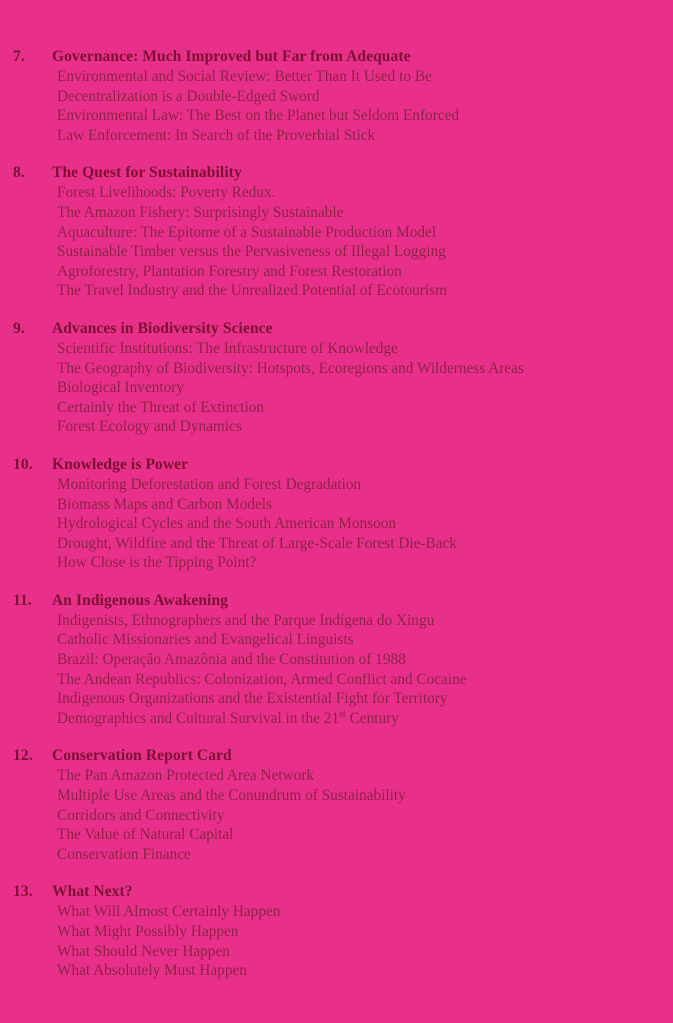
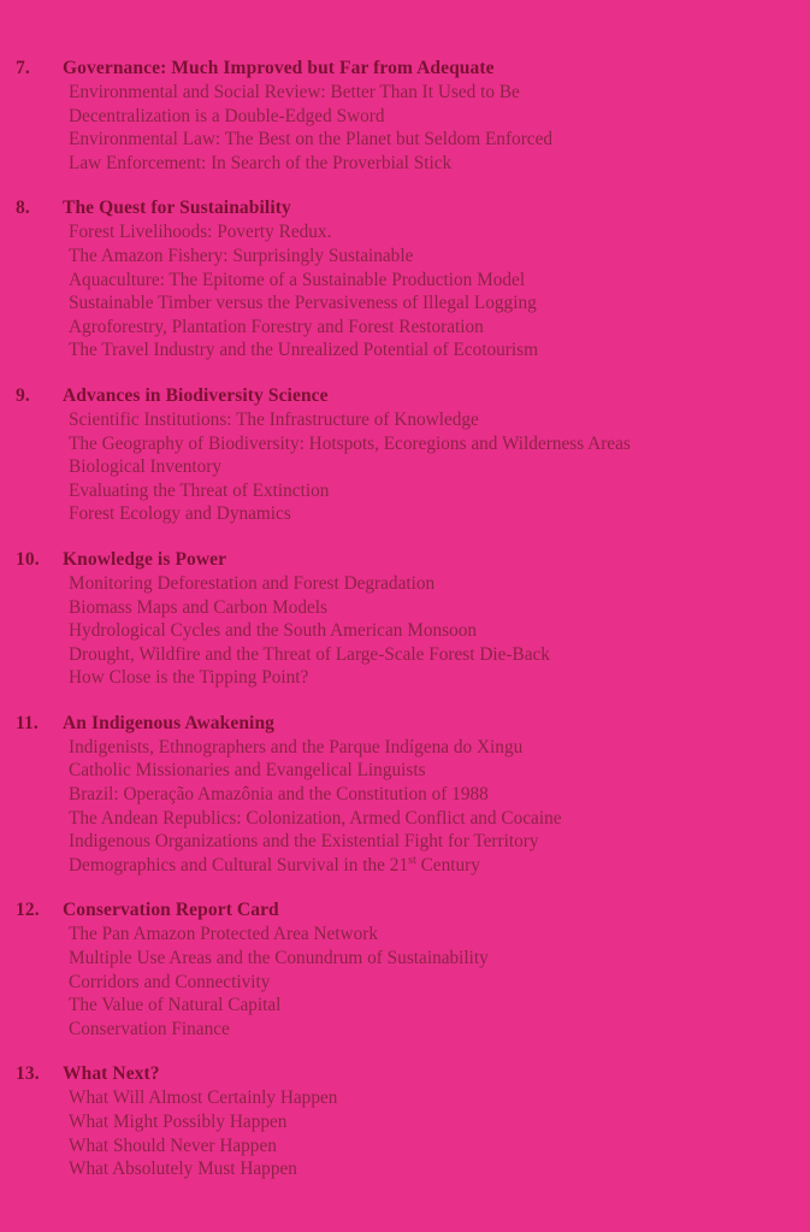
  7.
  Governance: Much Improved but Far from Adequate
  Environmental and Social Review: Better Than It Used to Be
  Decentralization is a Double-Edged Sword
  Environmental Law: The Best on the Planet but Seldom Enforced
  Law Enforcement: In Search of the Proverbial Stick
  8.
  The Quest for Sustainability
  Forest Livelihoods: Poverty Redux.
  The Amazon Fishery: Surprisingly Sustainable
  Aquaculture: The Epitome of a Sustainable Production Model
  Sustainable Timber versus the Pervasiveness of Illegal Logging
  Agroforestry, Plantation Forestry and Forest Restoration
  The Travel Industry and the Unrealized Potential of Ecotourism
  9.
  Advances in Biodiversity Science
  Scientific Institutions: The Infrastructure of Knowledge
  The Geography of Biodiversity: Hotspots, Ecoregions and Wilderness Areas
  Biological Inventory
- Certainly the Threat of Extinction
+ Evaluating the Threat of Extinction
  Forest Ecology and Dynamics
  10.
  Knowledge is Power
  Monitoring Deforestation and Forest Degradation
  Biomass Maps and Carbon Models
  Hydrological Cycles and the South American Monsoon
  Drought, Wildfire and the Threat of Large-Scale Forest Die-Back
  How Close is the Tipping Point?
  11.
  An Indigenous Awakening
  Indigenists, Ethnographers and the Parque Indígena do Xingu
  Catholic Missionaries and Evangelical Linguists
  Brazil: Operação Amazônia and the Constitution of 1988
  The Andean Republics: Colonization, Armed Conflict and Cocaine
  Indigenous Organizations and the Existential Fight for Territory
  Demographics and Cultural Survival in the 21st Century
  12.
  Conservation Report Card
  The Pan Amazon Protected Area Network
  Multiple Use Areas and the Conundrum of Sustainability
  Corridors and Connectivity
  The Value of Natural Capital
  Conservation Finance
  13.
  What Next?
  What Will Almost Certainly Happen
  What Might Possibly Happen
  What Should Never Happen
  What Absolutely Must Happen
